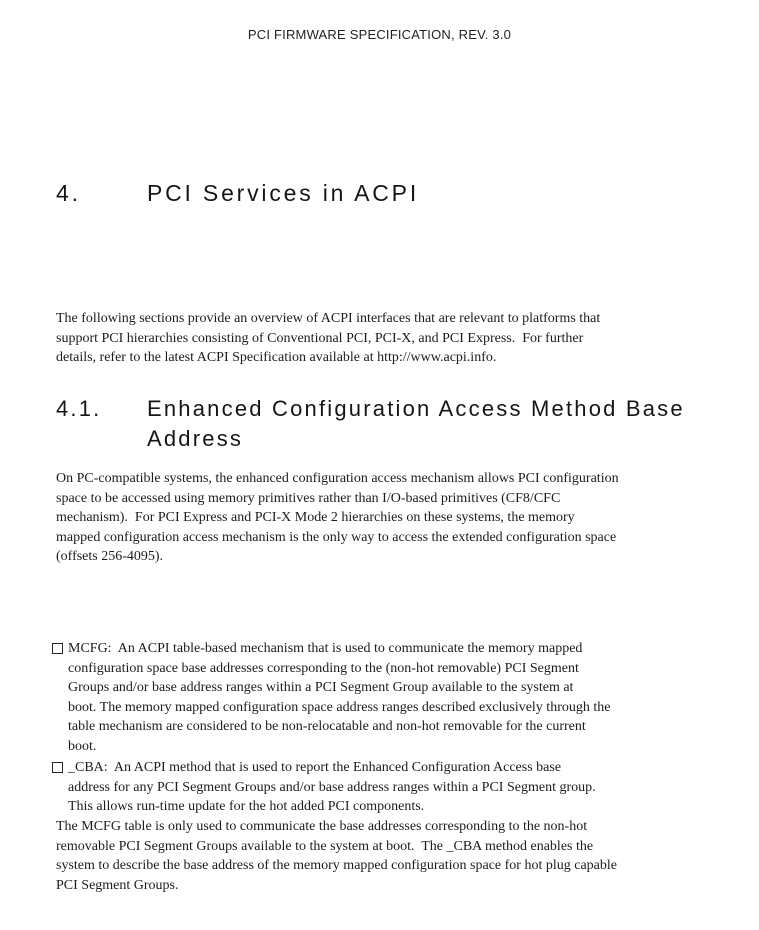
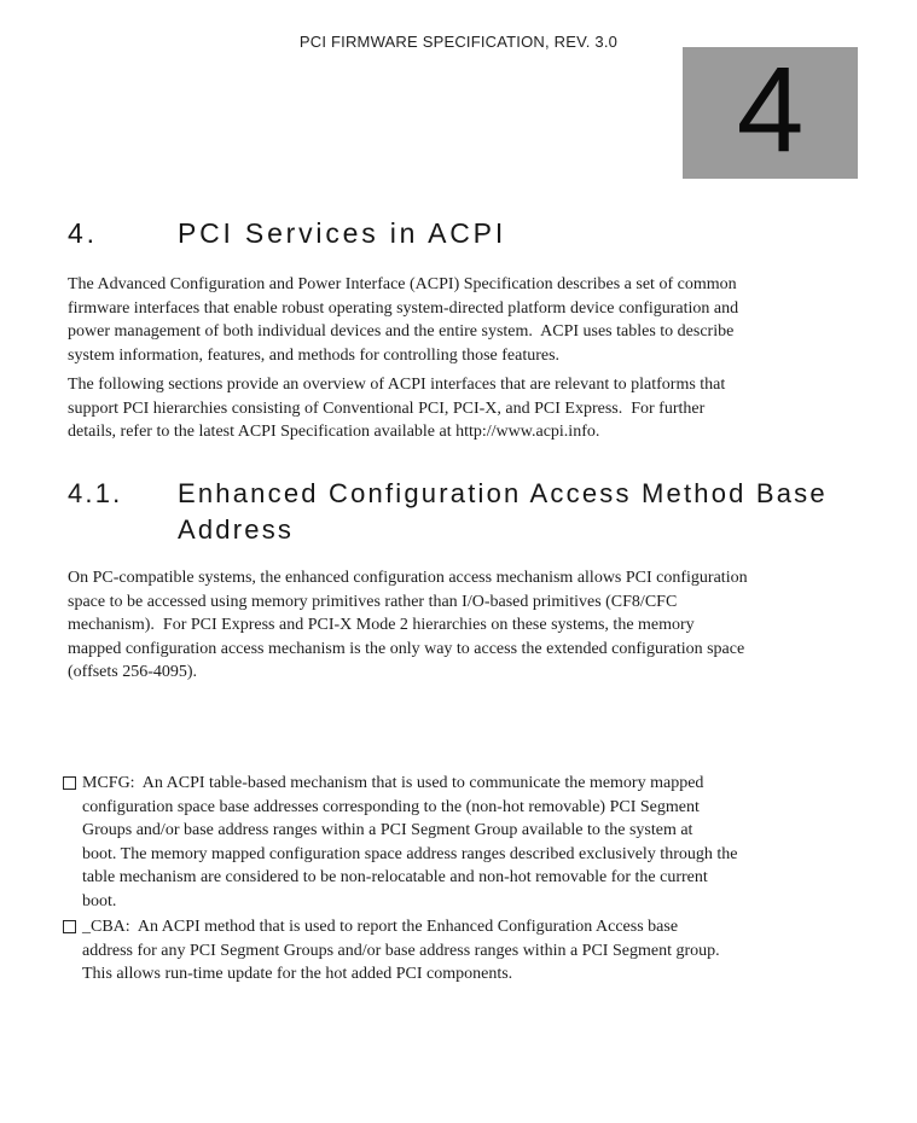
  PCI FIRMWARE SPECIFICATION, REV. 3.0
+ 4
  4.
  PCI Services in ACPI
+ The Advanced Configuration and Power Interface (ACPI) Specification describes a set of common
+ firmware interfaces that enable robust operating system-directed platform device configuration and
+ power management of both individual devices and the entire system. ACPI uses tables to describe
+ system information, features, and methods for controlling those features.
  The following sections provide an overview of ACPI interfaces that are relevant to platforms that
  support PCI hierarchies consisting of Conventional PCI, PCI-X, and PCI Express. For further
  details, refer to the latest ACPI Specification available at http://www.acpi.info.
  4.1.
  Enhanced Configuration Access Method Base
  Address
  On PC-compatible systems, the enhanced configuration access mechanism allows PCI configuration
  space to be accessed using memory primitives rather than I/O-based primitives (CF8/CFC
  mechanism). For PCI Express and PCI-X Mode 2 hierarchies on these systems, the memory
  mapped configuration access mechanism is the only way to access the extended configuration space
  (offsets 256-4095).
  MCFG: An ACPI table-based mechanism that is used to communicate the memory mapped
  configuration space base addresses corresponding to the (non-hot removable) PCI Segment
  Groups and/or base address ranges within a PCI Segment Group available to the system at
  boot. The memory mapped configuration space address ranges described exclusively through the
  table mechanism are considered to be non-relocatable and non-hot removable for the current
  boot.
  _CBA: An ACPI method that is used to report the Enhanced Configuration Access base
  address for any PCI Segment Groups and/or base address ranges within a PCI Segment group.
  This allows run-time update for the hot added PCI components.
- The MCFG table is only used to communicate the base addresses corresponding to the non-hot
- removable PCI Segment Groups available to the system at boot. The _CBA method enables the
- system to describe the base address of the memory mapped configuration space for hot plug capable
- PCI Segment Groups.
